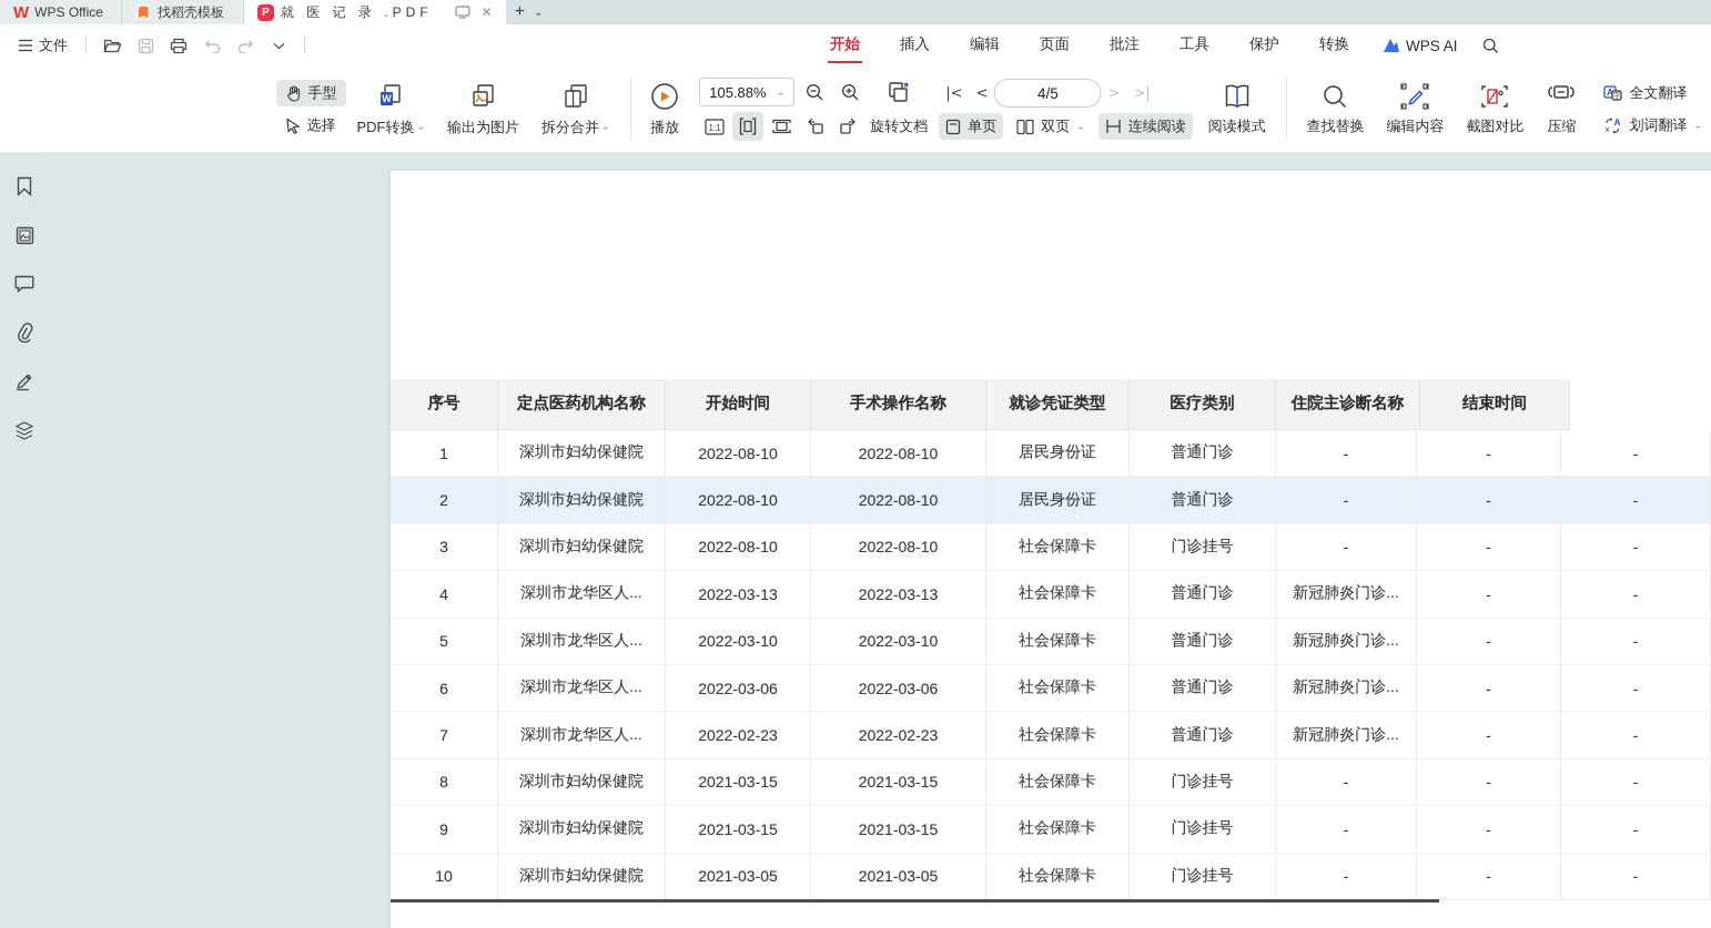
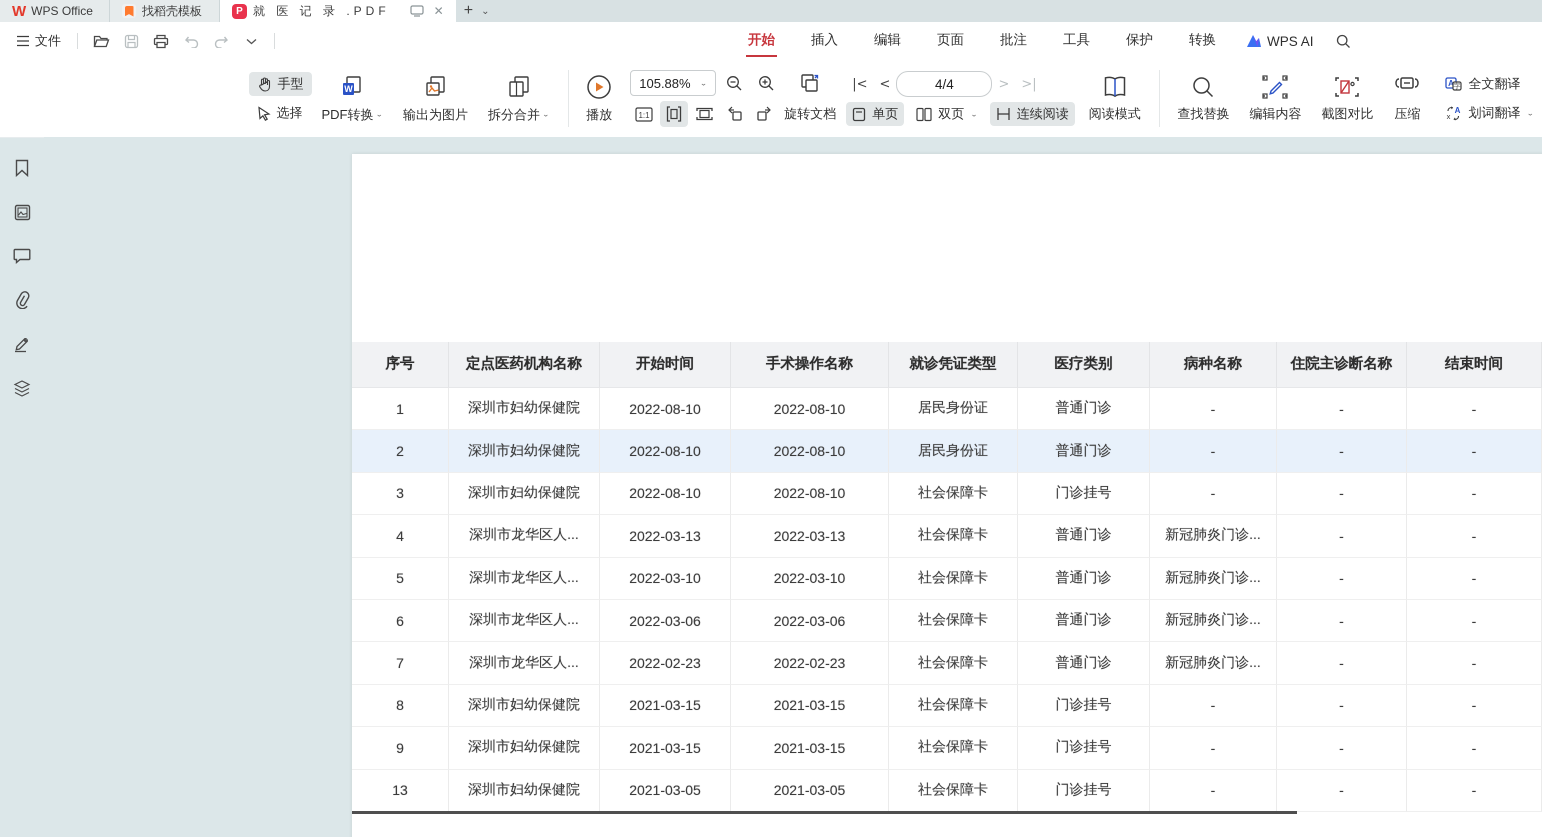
  W
  WPS Office
  找稻壳模板
  P
  就 医 记 录 .PDF
  ✕
  +
  ⌄
  文件
  开始
  插入
  编辑
  页面
  批注
  工具
  保护
  转换
  WPS AI
  手型
  选择
  W
  PDF转换
  ⌄
  输出为图片
  拆分合并
  ⌄
  播放
  105.88%
  ⌄
  1:1
  旋转文档
  |<
  <
- 4/5
+ 4/4
  >
  >|
  单页
  双页
  ⌄
  连续阅读
  阅读模式
  查找替换
  编辑内容
  截图对比
  压缩
  A
  全文翻译
  x
  A
  划词翻译
  ⌄
  序号
  定点医药机构名称
  开始时间
  手术操作名称
  就诊凭证类型
  医疗类别
+ 病种名称
  住院主诊断名称
  结束时间
  1
  深圳市妇幼保健院
  2022-08-10
  2022-08-10
  居民身份证
  普通门诊
  -
  -
  -
  2
  深圳市妇幼保健院
  2022-08-10
  2022-08-10
  居民身份证
  普通门诊
  -
  -
  -
  3
  深圳市妇幼保健院
  2022-08-10
  2022-08-10
  社会保障卡
  门诊挂号
  -
  -
  -
  4
  深圳市龙华区人...
  2022-03-13
  2022-03-13
  社会保障卡
  普通门诊
  新冠肺炎门诊...
  -
  -
  5
  深圳市龙华区人...
  2022-03-10
  2022-03-10
  社会保障卡
  普通门诊
  新冠肺炎门诊...
  -
  -
  6
  深圳市龙华区人...
  2022-03-06
  2022-03-06
  社会保障卡
  普通门诊
  新冠肺炎门诊...
  -
  -
  7
  深圳市龙华区人...
  2022-02-23
  2022-02-23
  社会保障卡
  普通门诊
  新冠肺炎门诊...
  -
  -
  8
  深圳市妇幼保健院
  2021-03-15
  2021-03-15
  社会保障卡
  门诊挂号
  -
  -
  -
  9
  深圳市妇幼保健院
  2021-03-15
  2021-03-15
  社会保障卡
  门诊挂号
  -
  -
  -
- 10
+ 13
  深圳市妇幼保健院
  2021-03-05
  2021-03-05
  社会保障卡
  门诊挂号
  -
  -
  -
